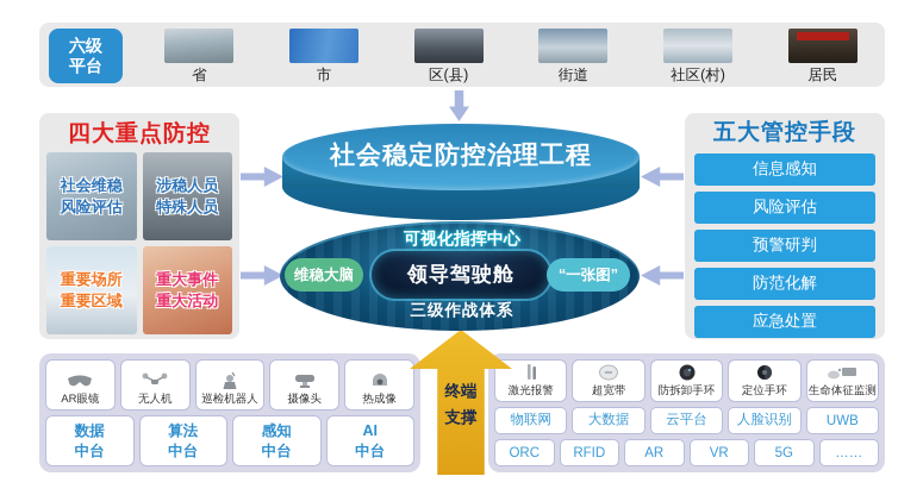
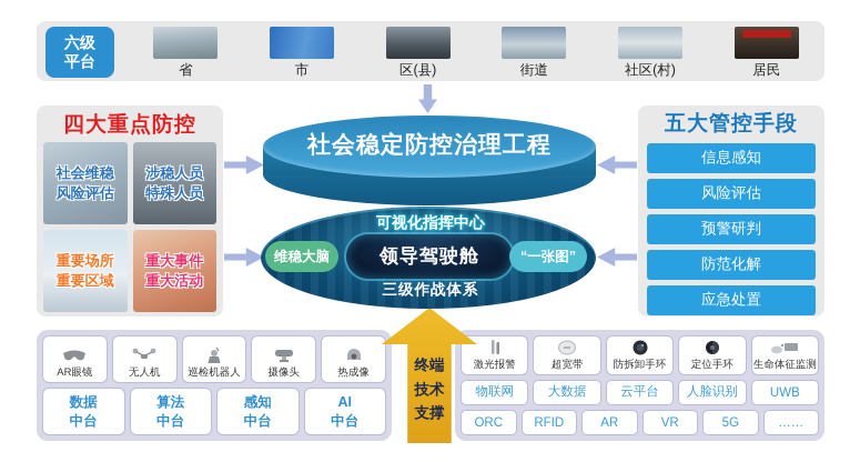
  六级
  平台
  省
  市
  区(县)
  街道
  社区(村)
  居民
  四大重点防控
  社会维稳
  风险评估
  涉稳人员
  特殊人员
  重要场所
  重要区域
  重大事件
  重大活动
  五大管控手段
  信息感知
  风险评估
  预警研判
  防范化解
  应急处置
  社会稳定防控治理工程
  可视化指挥中心
  维稳大脑
  领导驾驶舱
  “一张图”
  三级作战体系
  终端
+ 技术
  支撑
  AR眼镜
  无人机
  巡检机器人
  摄像头
  热成像
  数据
  中台
  算法
  中台
  感知
  中台
  AI
  中台
  激光报警
  超宽带
  防拆卸手环
  定位手环
  生命体征监测
  物联网
  大数据
  云平台
  人脸识别
  UWB
  ORC
  RFID
  AR
  VR
  5G
  ……
